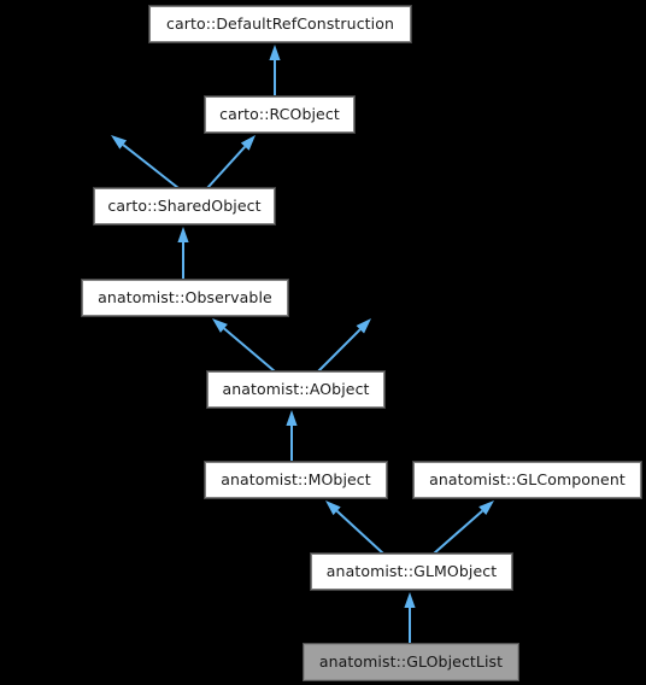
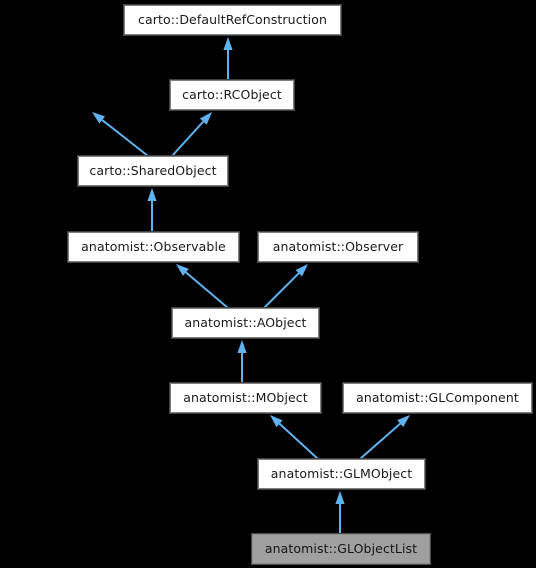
  carto::DefaultRefConstruction
  carto::RCObject
  carto::SharedObject
  anatomist::Observable
+ anatomist::Observer
  anatomist::AObject
  anatomist::MObject
  anatomist::GLComponent
  anatomist::GLMObject
  anatomist::GLObjectList
